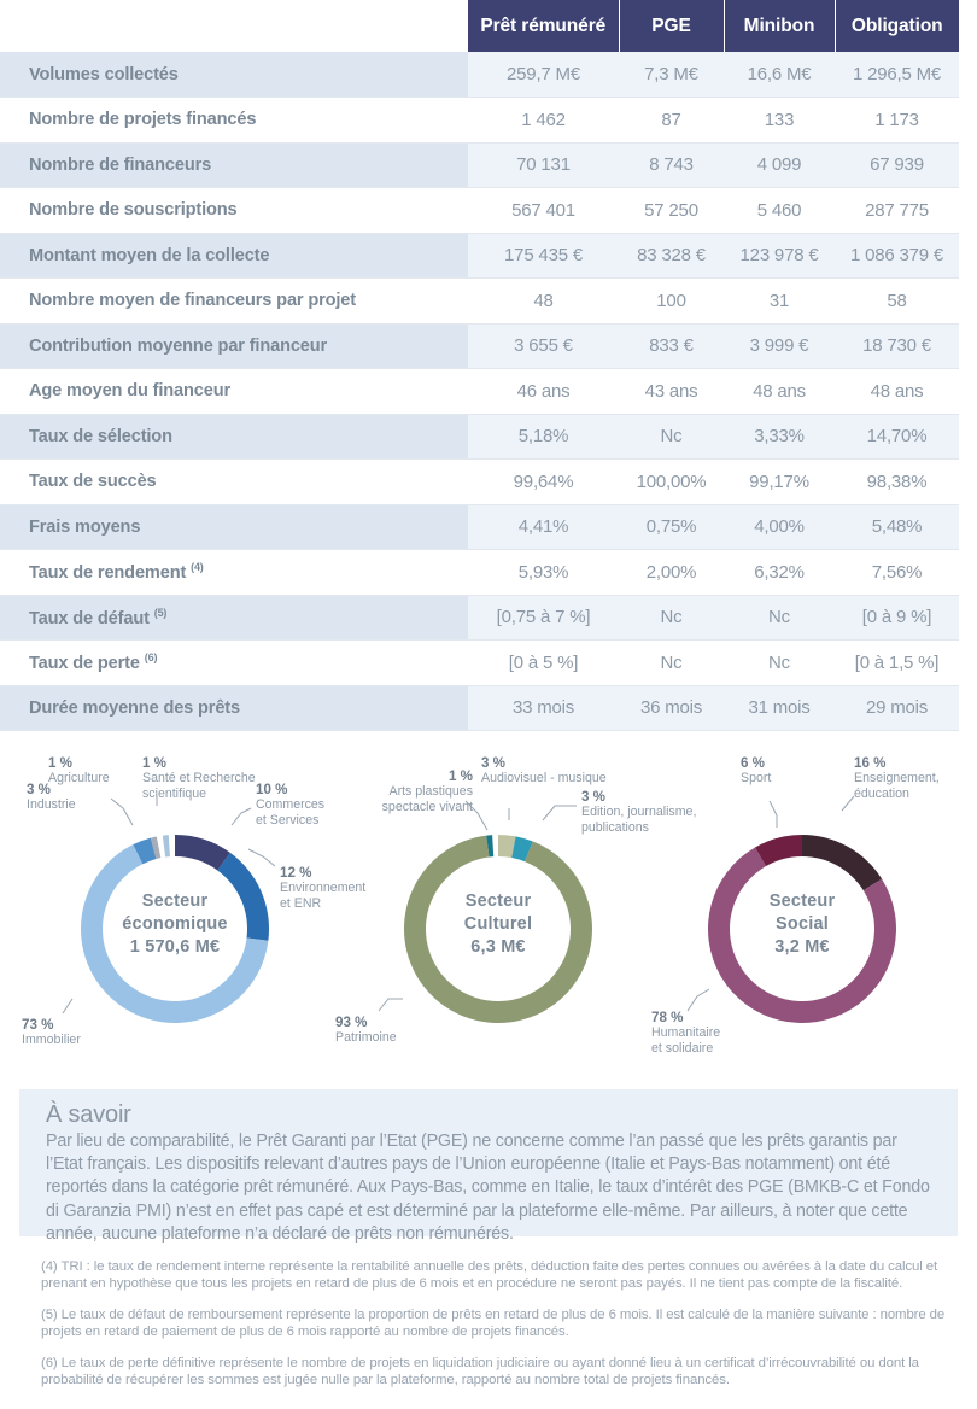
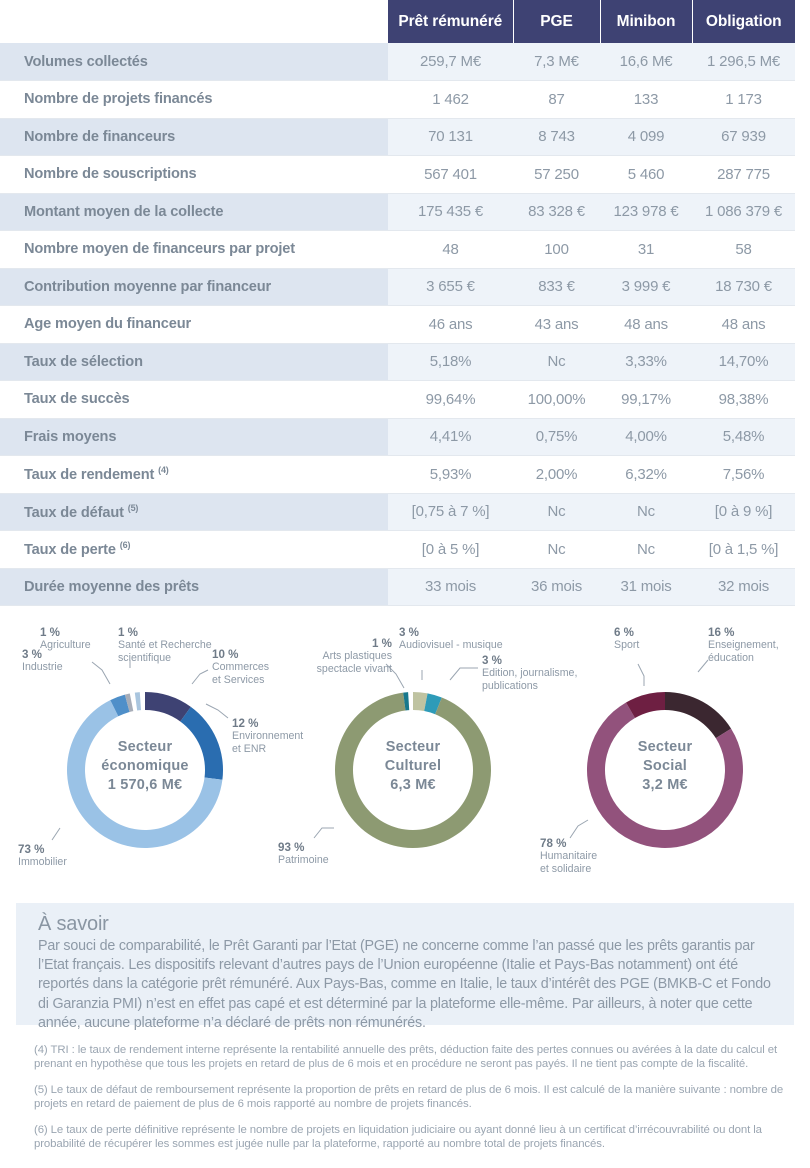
  	Prêt rémunéré	PGE	Minibon	Obligation
  Volumes collectés	259,7 M€	7,3 M€	16,6 M€	1 296,5 M€
  Nombre de projets financés	1 462	87	133	1 173
  Nombre de financeurs	70 131	8 743	4 099	67 939
  Nombre de souscriptions	567 401	57 250	5 460	287 775
  Montant moyen de la collecte	175 435 €	83 328 €	123 978 €	1 086 379 €
  Nombre moyen de financeurs par projet	48	100	31	58
  Contribution moyenne par financeur	3 655 €	833 €	3 999 €	18 730 €
  Age moyen du financeur	46 ans	43 ans	48 ans	48 ans
  Taux de sélection	5,18%	Nc	3,33%	14,70%
  Taux de succès	99,64%	100,00%	99,17%	98,38%
  Frais moyens	4,41%	0,75%	4,00%	5,48%
  Taux de rendement (4)	5,93%	2,00%	6,32%	7,56%
  Taux de défaut (5)	[0,75 à 7 %]	Nc	Nc	[0 à 9 %]
  Taux de perte (6)	[0 à 5 %]	Nc	Nc	[0 à 1,5 %]
- Durée moyenne des prêts	33 mois	36 mois	31 mois	29 mois
+ Durée moyenne des prêts	33 mois	36 mois	31 mois	32 mois
  Secteur
  économique
  1 570,6 M€
  1 %
  Agriculture
  3 %
  Industrie
  1 %
  Santé et Recherche
  scientifique
  10 %
  Commerces
  et Services
  12 %
  Environnement
  et ENR
  73 %
  Immobilier
  Secteur
  Culturel
  6,3 M€
  1 %
  Arts plastiques
  spectacle vivant
  3 %
  Audiovisuel - musique
  3 %
  Edition, journalisme,
  publications
  93 %
  Patrimoine
  Secteur
  Social
  3,2 M€
  6 %
  Sport
  16 %
  Enseignement,
  éducation
  78 %
  Humanitaire
  et solidaire
  À savoir
- Par lieu de comparabilité, le Prêt Garanti par l’Etat (PGE) ne concerne comme l’an passé que les prêts garantis par l’Etat français. Les dispositifs relevant d’autres pays de l’Union européenne (Italie et Pays-Bas notamment) ont été reportés dans la catégorie prêt rémunéré. Aux Pays-Bas, comme en Italie, le taux d’intérêt des PGE (BMKB-C et Fondo di Garanzia PMI) n’est en effet pas capé et est déterminé par la plateforme elle-même. Par ailleurs, à noter que cette année, aucune plateforme n’a déclaré de prêts non rémunérés.
+ Par souci de comparabilité, le Prêt Garanti par l’Etat (PGE) ne concerne comme l’an passé que les prêts garantis par l’Etat français. Les dispositifs relevant d’autres pays de l’Union européenne (Italie et Pays-Bas notamment) ont été reportés dans la catégorie prêt rémunéré. Aux Pays-Bas, comme en Italie, le taux d’intérêt des PGE (BMKB-C et Fondo di Garanzia PMI) n’est en effet pas capé et est déterminé par la plateforme elle-même. Par ailleurs, à noter que cette année, aucune plateforme n’a déclaré de prêts non rémunérés.
  (4) TRI : le taux de rendement interne représente la rentabilité annuelle des prêts, déduction faite des pertes connues ou avérées à la date du calcul et prenant en hypothèse que tous les projets en retard de plus de 6 mois et en procédure ne seront pas payés. Il ne tient pas compte de la fiscalité.
  (5) Le taux de défaut de remboursement représente la proportion de prêts en retard de plus de 6 mois. Il est calculé de la manière suivante : nombre de projets en retard de paiement de plus de 6 mois rapporté au nombre de projets financés.
  (6) Le taux de perte définitive représente le nombre de projets en liquidation judiciaire ou ayant donné lieu à un certificat d’irrécouvrabilité ou dont la probabilité de récupérer les sommes est jugée nulle par la plateforme, rapporté au nombre total de projets financés.
